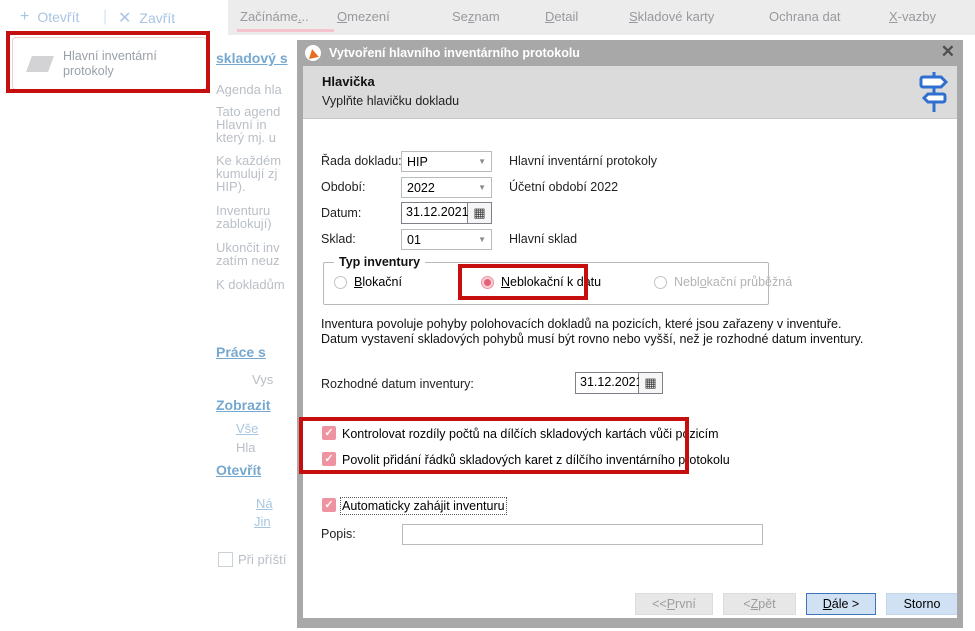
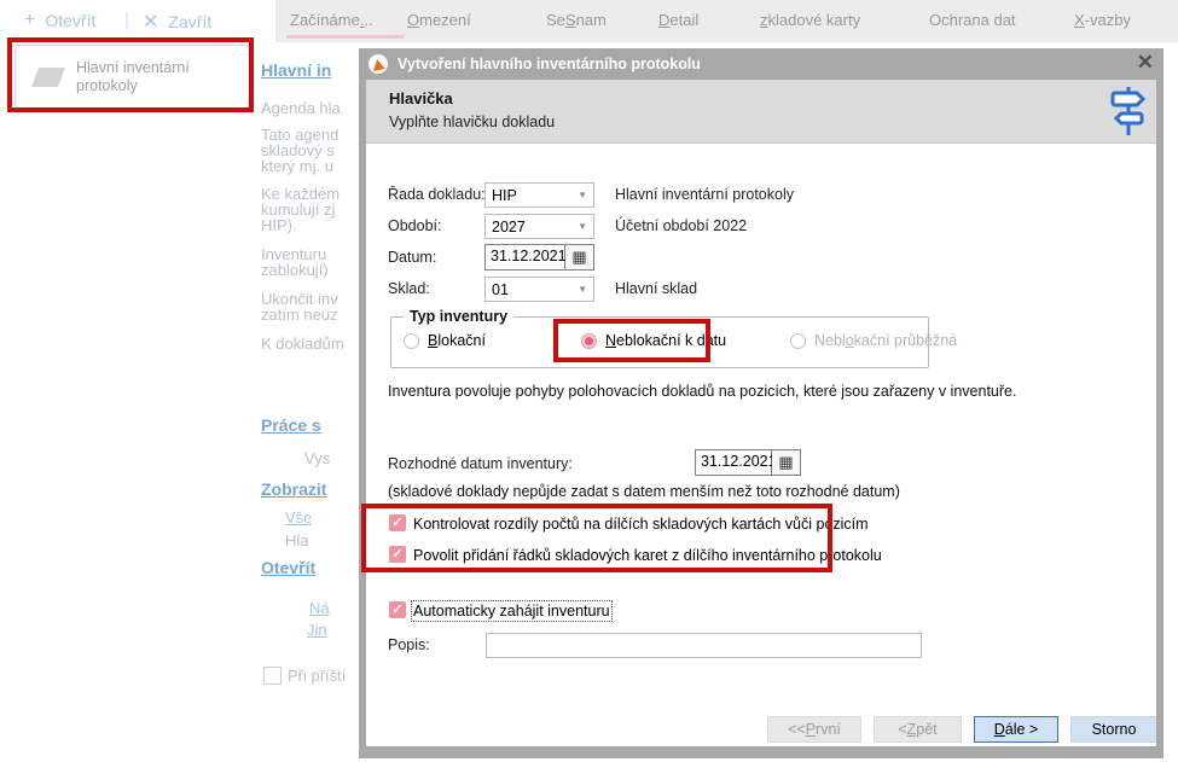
  Začínáme...
  Omezení
- Seznam
+ SeSnam
  Detail
- Skladové karty
+ zkladové karty
  Ochrana dat
  X-vazby
  +
  Otevřít
  |
  ✕
  Zavřít
  Hlavní inventární protokoly
- skladový s
+ Hlavní in
  Agenda hla
  Tato agend
- Hlavní in
+ skladový s
  který mj. u
  Ke každém
  kumulují zj
  HIP).
  Inventuru
  zablokují)
  Ukončit inv
  zatím neuz
  K dokladům
  Práce s
  Vys
  Zobrazit
  Vše
  Hla
  Otevřít
  Ná
  Jin
  Při příští
  Vytvoření hlavního inventárního protokolu
  ✕
  Hlavička
  Vyplňte hlavičku dokladu
  Řada dokladu:
  HIP
  ▼
  Hlavní inventární protokoly
  Období:
- 2022
+ 2027
  ▼
  Účetní období 2022
  Datum:
  31.12.2021
  ▦
  Sklad:
  01
  ▼
  Hlavní sklad
  Typ inventury
  Blokační
  Neblokační k datu
  Neblokační průběžná
  Inventura povoluje pohyby polohovacích dokladů na pozicích, které jsou zařazeny v inventuře.
- Datum vystavení skladových pohybů musí být rovno nebo vyšší, než je rozhodné datum inventury.
  Rozhodné datum inventury:
  31.12.202
  ▦
+ (skladové doklady nepůjde zadat s datem menším než toto rozhodné datum)
  ✓
  Kontrolovat rozdíly počtů na dílčích skladových kartách vůči pozicím
  ✓
  Povolit přidání řádků skladových karet z dílčího inventárního protokolu
  ✓
  Automaticky zahájit inventuru
  Popis:
  <<
  P
  rvní
  <
  Z
  pět
  D
  ále >
  Storno
